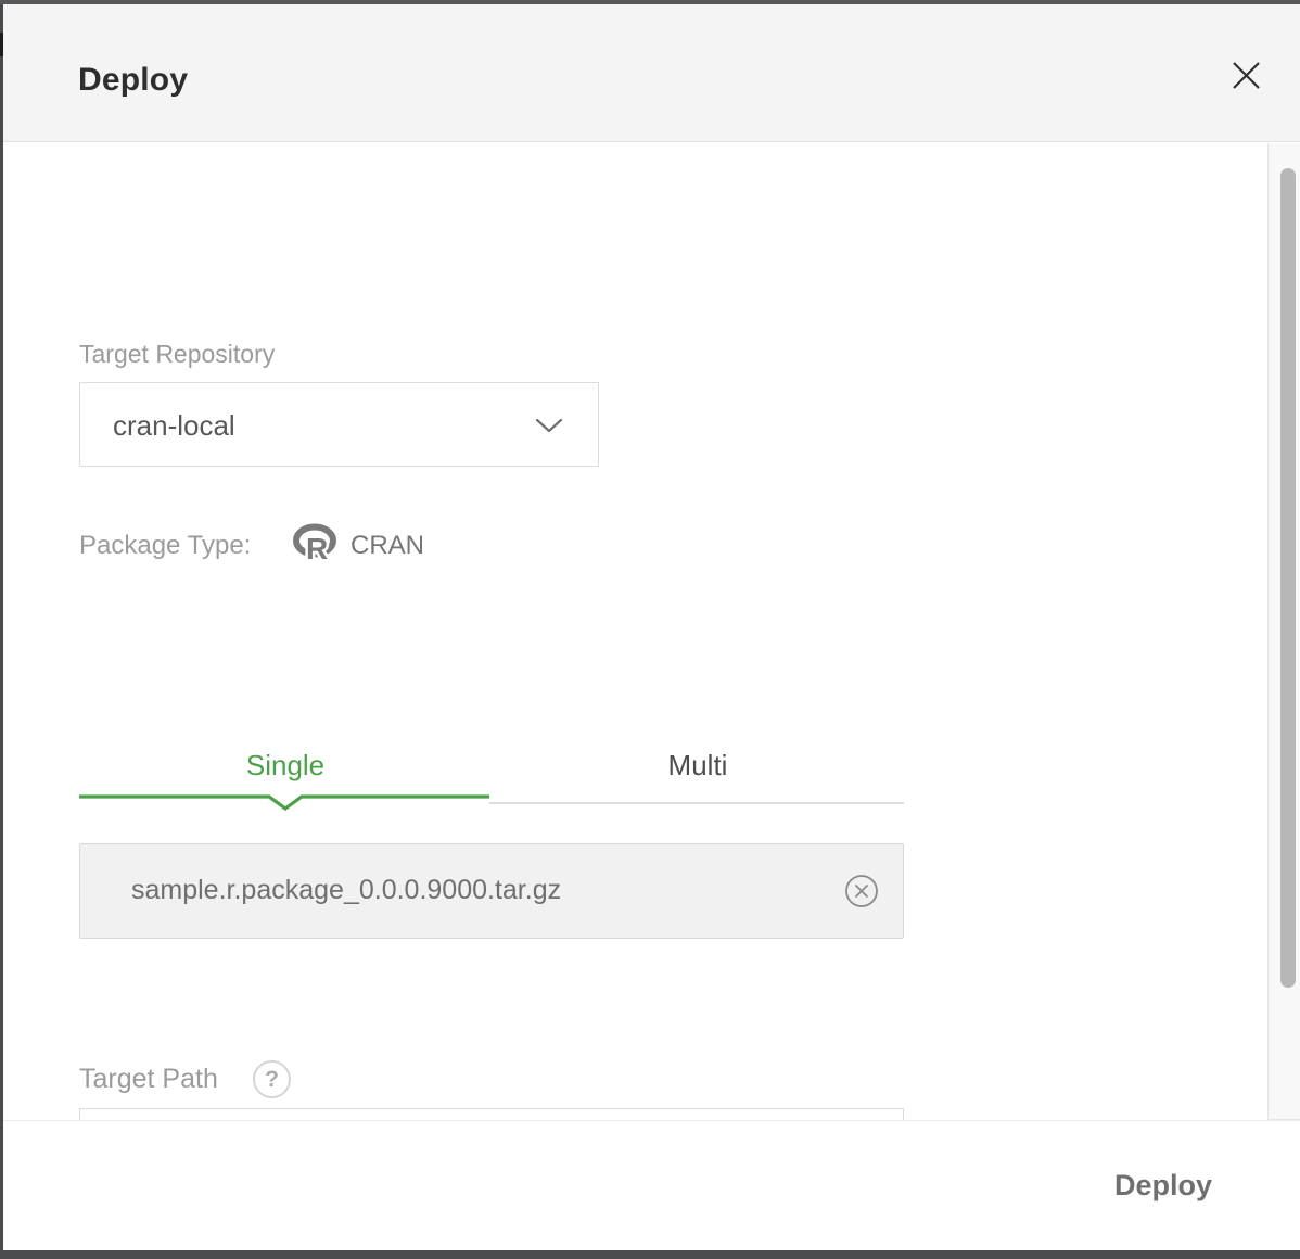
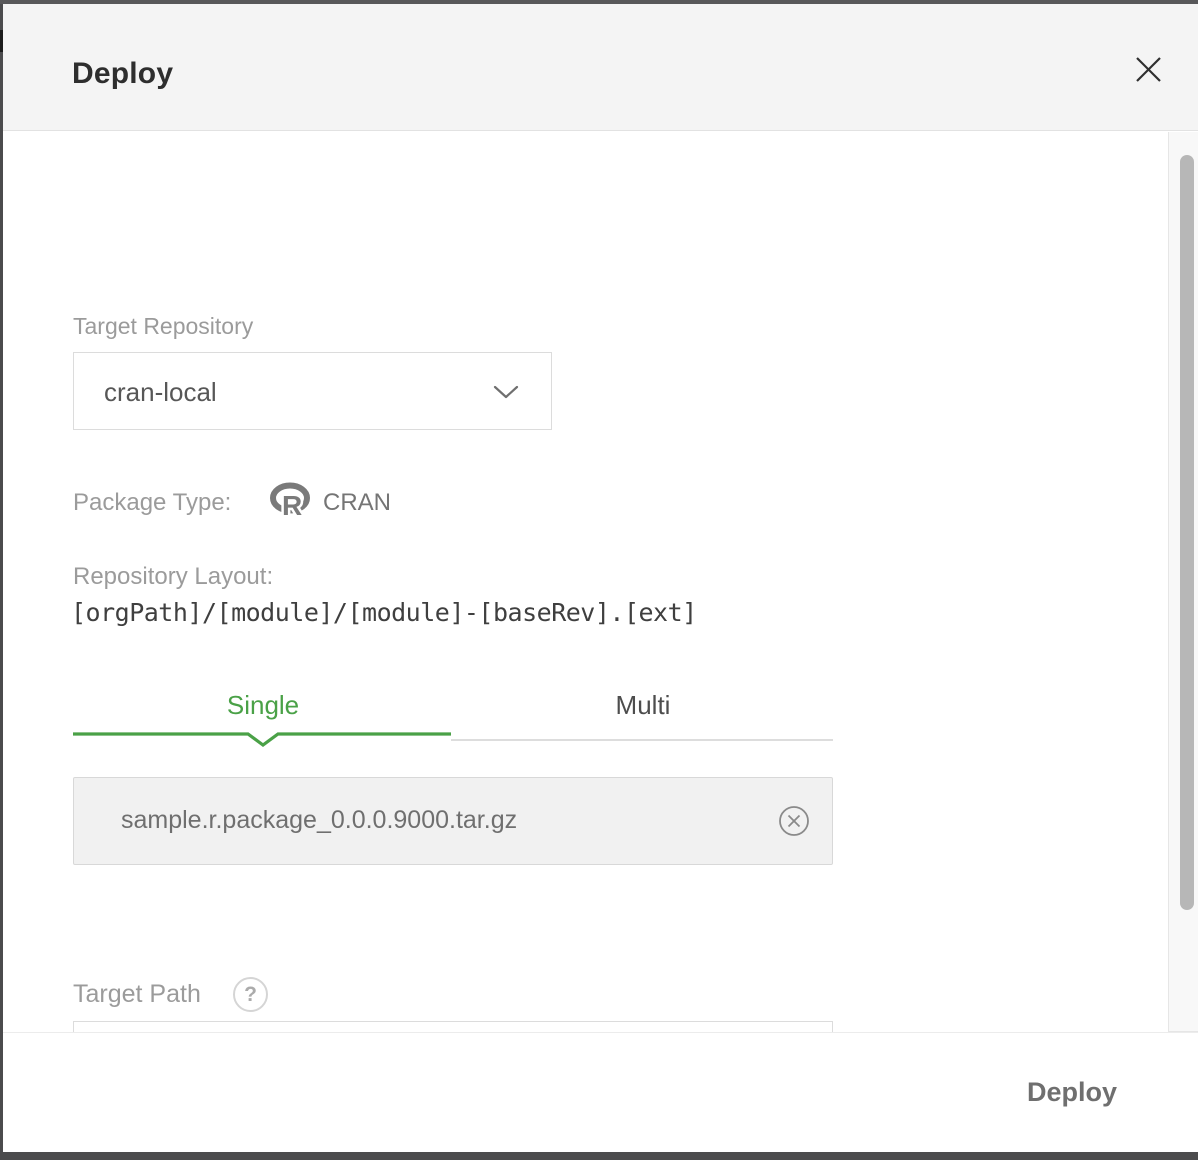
  Deploy
  Target Repository
  cran-local
  Package Type:
  R
  CRAN
+ Repository Layout:
+ [orgPath]/[module]/[module]-[baseRev].[ext]
  Single
  Multi
  sample.r.package_0.0.0.9000.tar.gz
  Target Path
  ?
  Deploy
